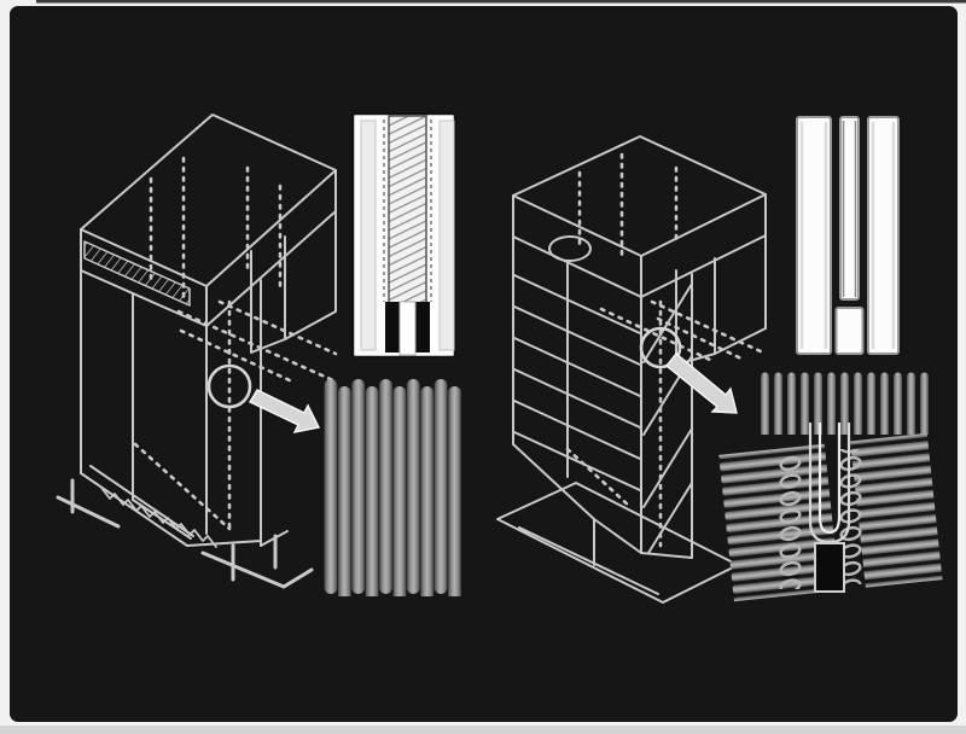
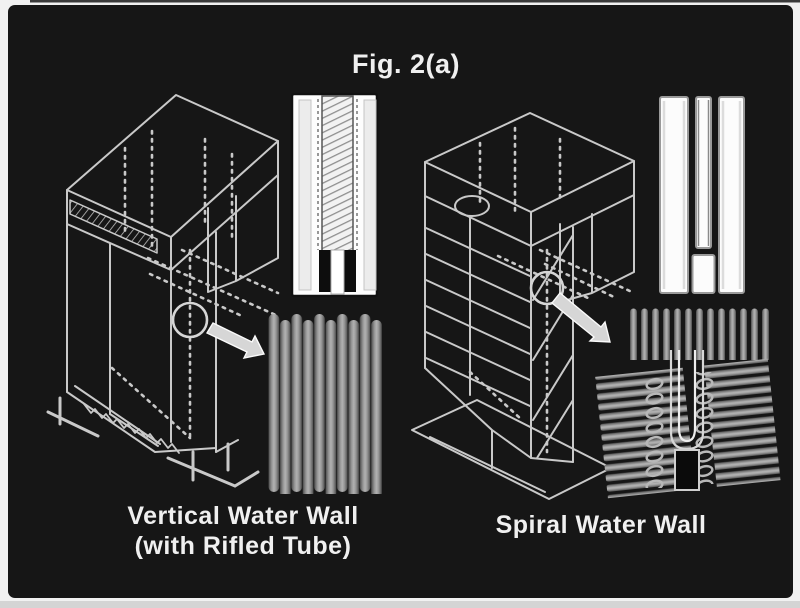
+ Fig. 2(a)
+ Vertical Water Wall
+ (with Rifled Tube)
+ Spiral Water Wall
